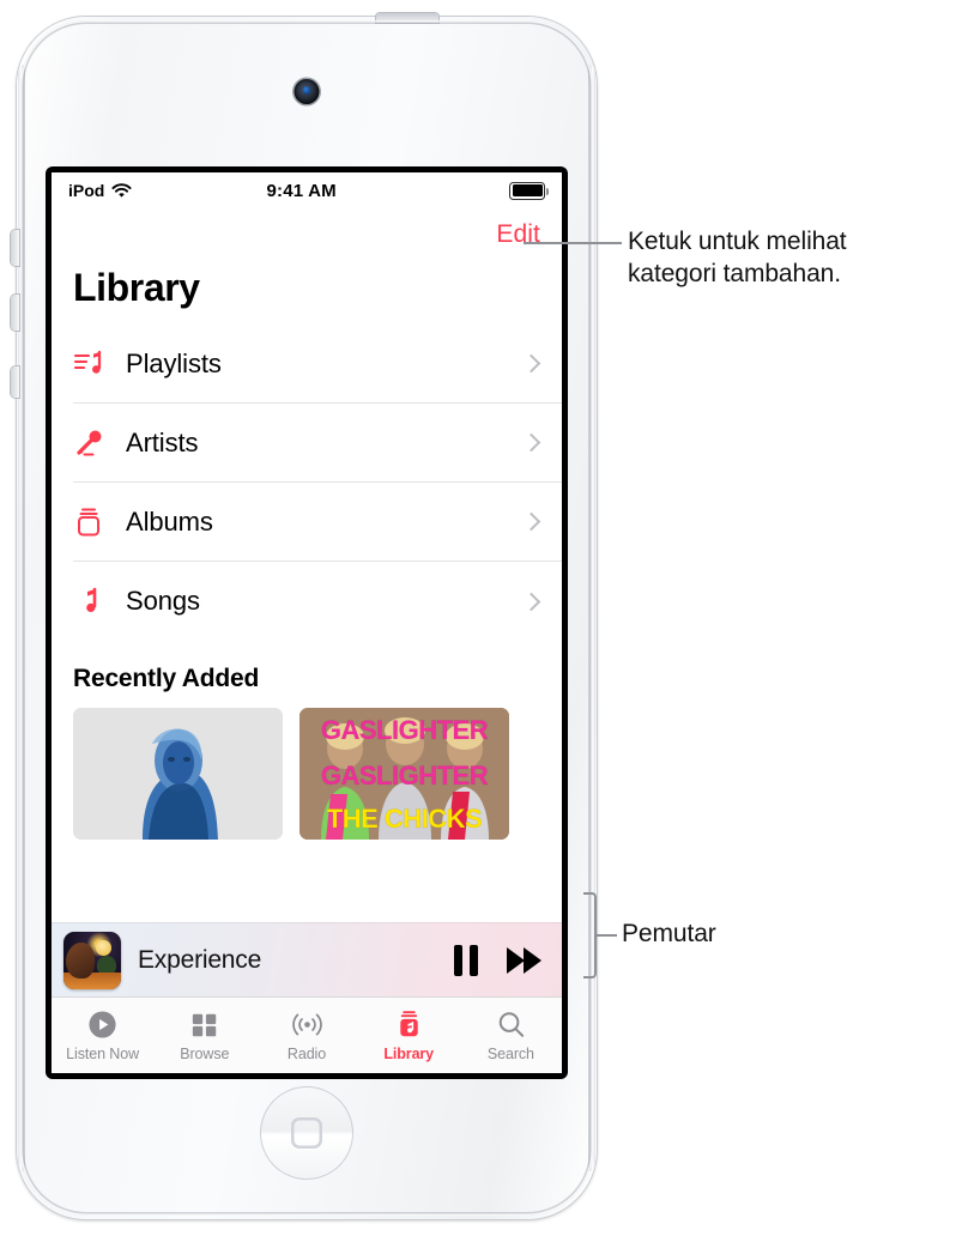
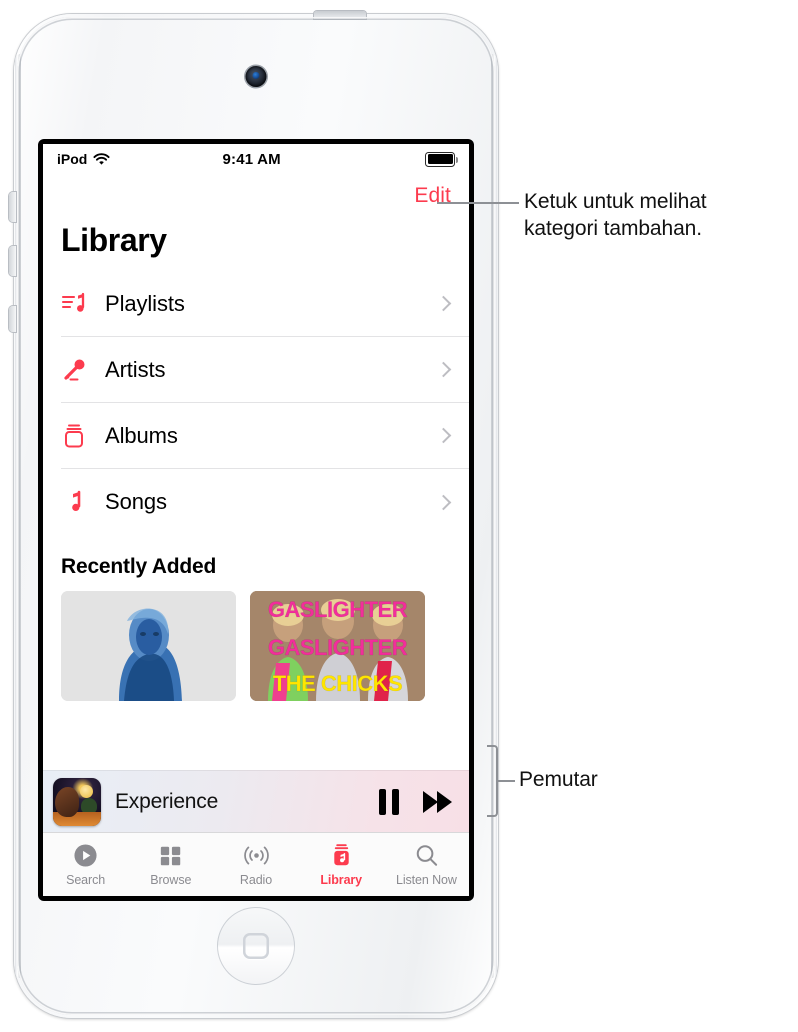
  iPod
  9:41 AM
  Edit
  Library
  Playlists
  Artists
  Albums
  Songs
  Recently Added
  GASLIGHTER
  GASLIGHTER
  THE CHICKS
  Experience
- Listen Now
+ Search
  Browse
  Radio
  Library
- Search
+ Listen Now
  Ketuk untuk melihat
  kategori tambahan.
  Pemutar
